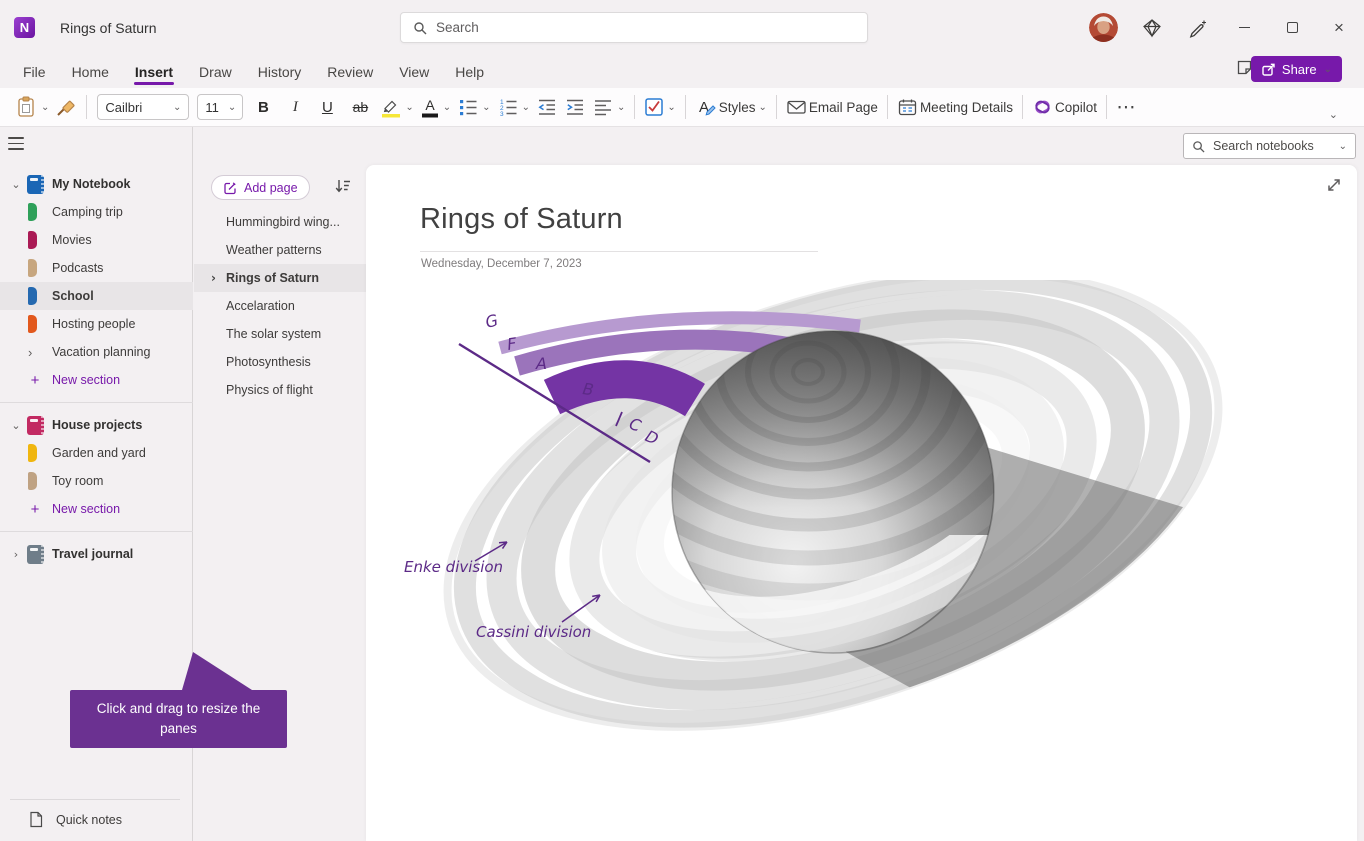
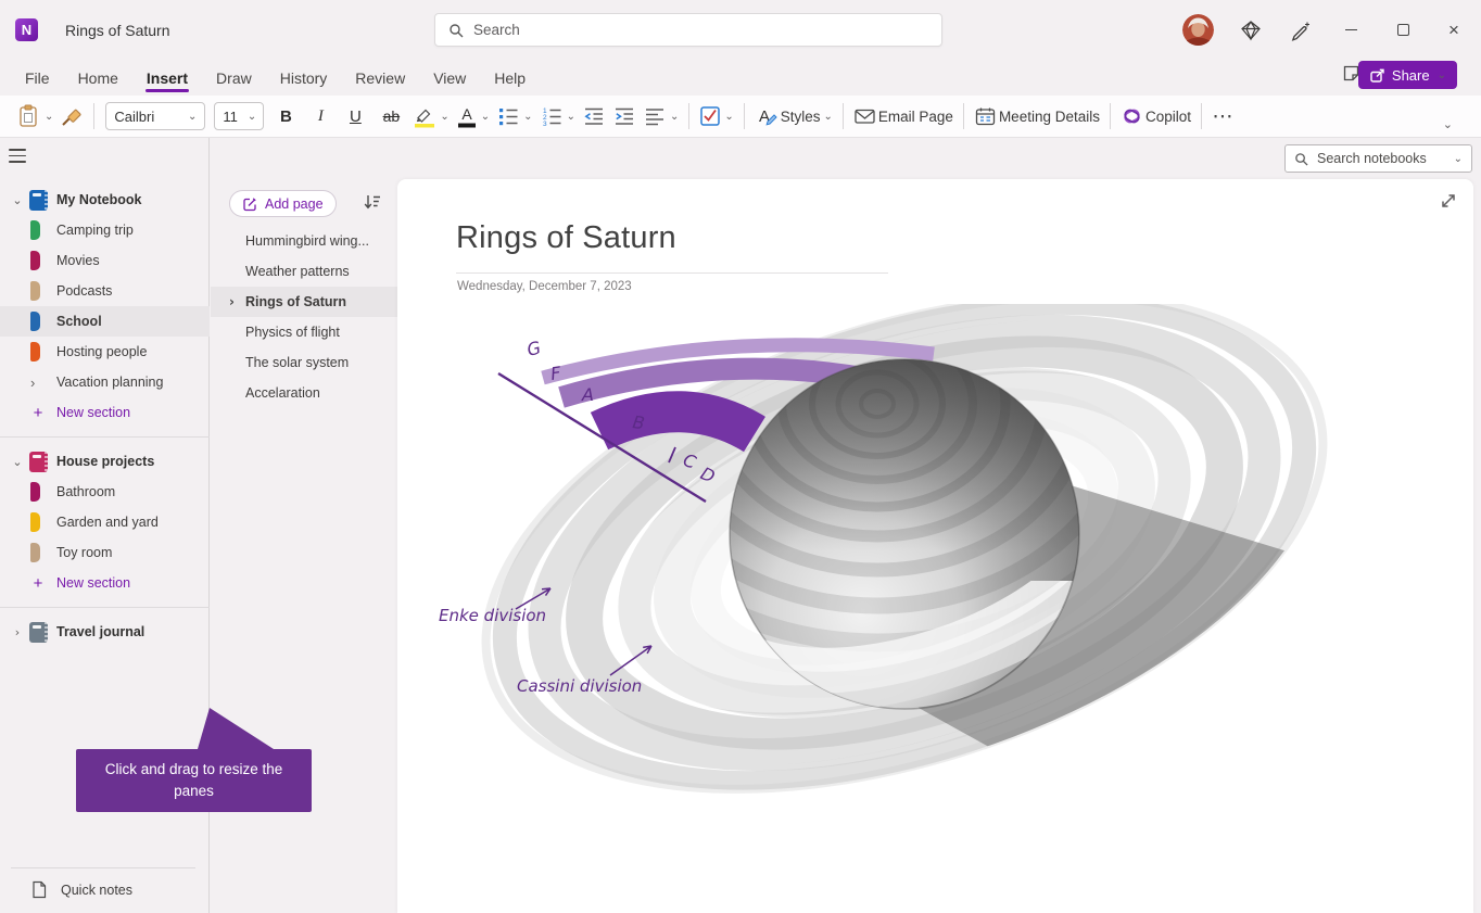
  N
  Rings of Saturn
  Search
  ×
  File
  Home
  Insert
  Draw
  History
  Review
  View
  Help
  Share
  ⌄
  ⌄
  Cailbri
  ⌄
  11
  ⌄
  B
  I
  U
  ab
  ⌄
  A
  ⌄
  ⌄
  ⌄
  ⌄
  ⌄
  A
  Styles
  ⌄
  Email Page
  Meeting Details
  Copilot
  ⋯
  ⌄
  Search notebooks
  ⌄
  ⌄
  My Notebook
  Camping trip
  Movies
  Podcasts
  School
  Hosting people
  ›
  Vacation planning
  +
  New section
  ⌄
  House projects
+ Bathroom
  Garden and yard
  Toy room
  +
  New section
  ›
  Travel journal
  Click and drag to resize the panes
  Quick notes
  Add page
  Hummingbird wing...
  Weather patterns
  ›
  Rings of Saturn
- Accelaration
+ Physics of flight
  The solar system
- Photosynthesis
- Physics of flight
+ Accelaration
  Rings of Saturn
  Wednesday, December 7, 2023
  A
  Enke division
  Cassini division
